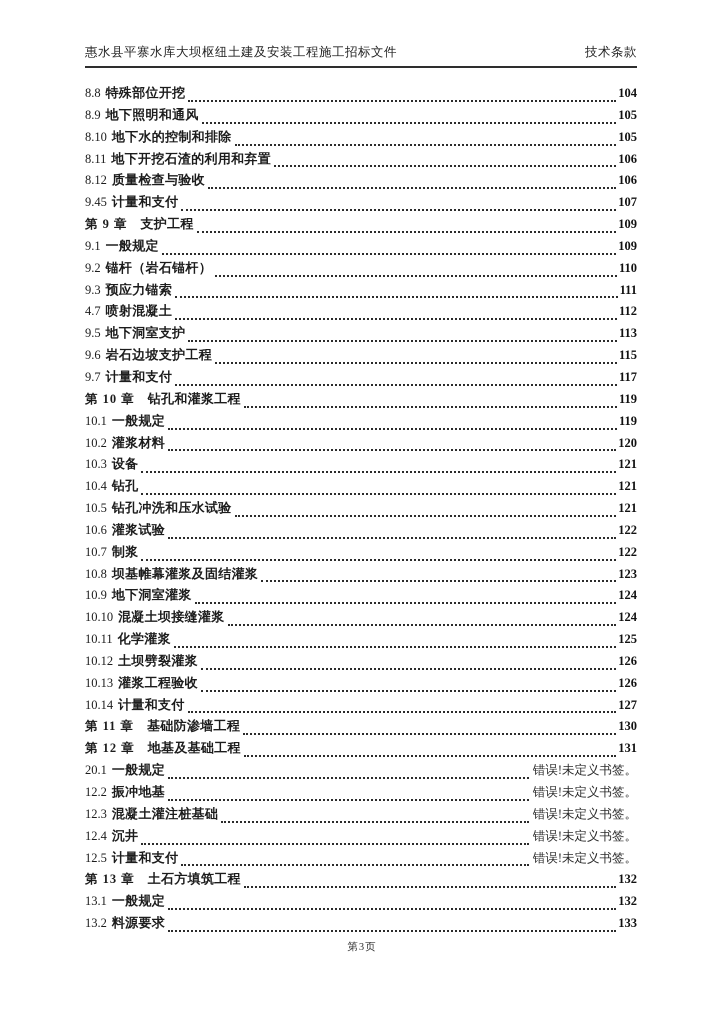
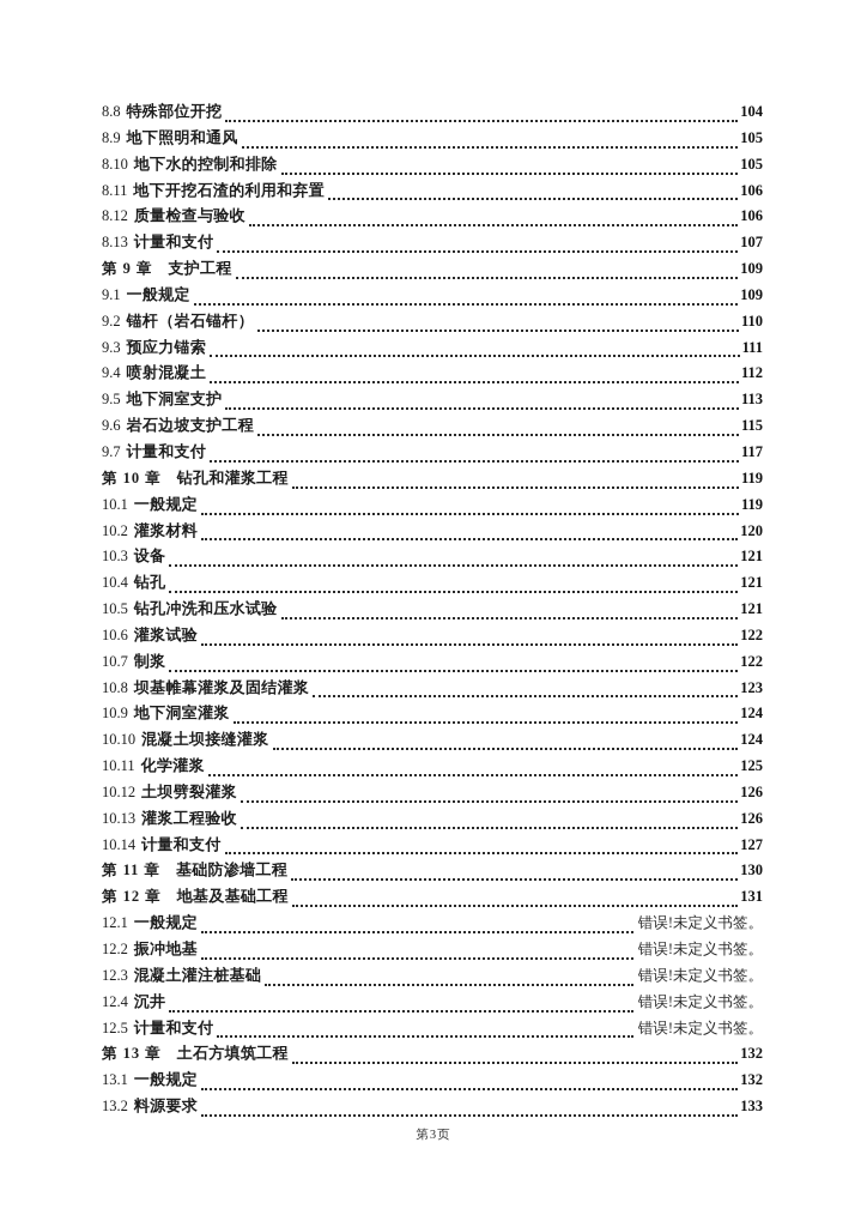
- 惠水县平寨水库大坝枢纽土建及安装工程施工招标文件
- 技术条款
  8.8
  特殊部位开挖
  104
  8.9
  地下照明和通风
  105
  8.10
  地下水的控制和排除
  105
  8.11
  地下开挖石渣的利用和弃置
  106
  8.12
  质量检查与验收
  106
- 9.45
+ 8.13
  计量和支付
  107
  第 9 章
  支护工程
  109
  9.1
  一般规定
  109
  9.2
  锚杆（岩石锚杆）
  110
  9.3
  预应力锚索
  111
- 4.7
+ 9.4
  喷射混凝土
  112
  9.5
  地下洞室支护
  113
  9.6
  岩石边坡支护工程
  115
  9.7
  计量和支付
  117
  第 10 章
  钻孔和灌浆工程
  119
  10.1
  一般规定
  119
  10.2
  灌浆材料
  120
  10.3
  设备
  121
  10.4
  钻孔
  121
  10.5
  钻孔冲洗和压水试验
  121
  10.6
  灌浆试验
  122
  10.7
  制浆
  122
  10.8
  坝基帷幕灌浆及固结灌浆
  123
  10.9
  地下洞室灌浆
  124
  10.10
  混凝土坝接缝灌浆
  124
  10.11
  化学灌浆
  125
  10.12
  土坝劈裂灌浆
  126
  10.13
  灌浆工程验收
  126
  10.14
  计量和支付
  127
  第 11 章
  基础防渗墙工程
  130
  第 12 章
  地基及基础工程
  131
- 20.1
+ 12.1
  一般规定
  错误!未定义书签。
  12.2
  振冲地基
  错误!未定义书签。
  12.3
  混凝土灌注桩基础
  错误!未定义书签。
  12.4
  沉井
  错误!未定义书签。
  12.5
  计量和支付
  错误!未定义书签。
  第 13 章
  土石方填筑工程
  132
  13.1
  一般规定
  132
  13.2
  料源要求
  133
  第3页
